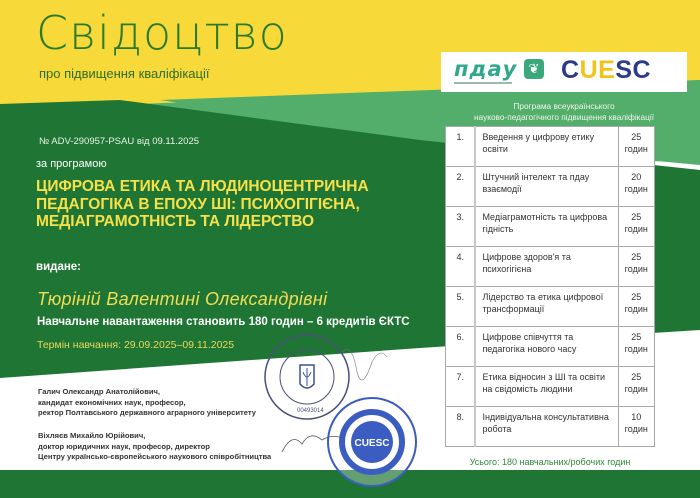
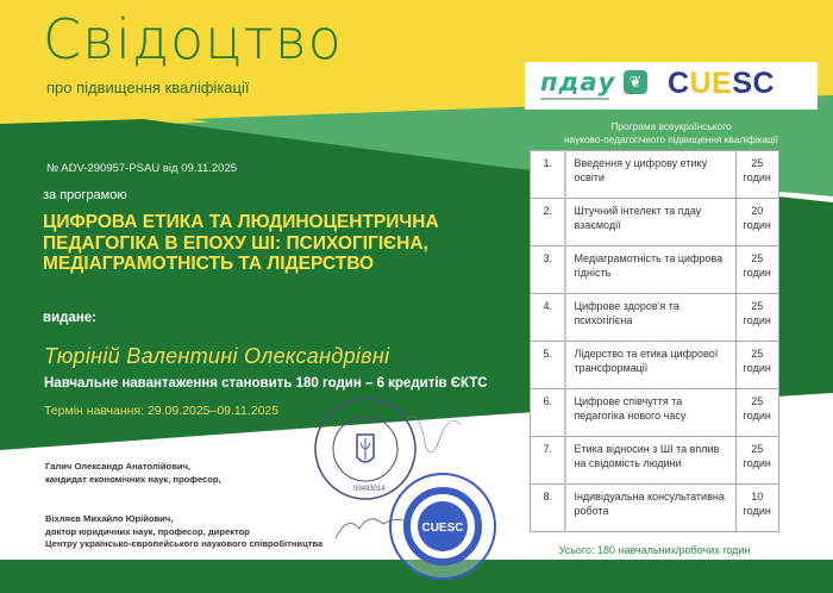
  Свідоцтво
  про підвищення кваліфікації
  № ADV-290957-PSAU від 09.11.2025
  за програмою
  ЦИФРОВА ЕТИКА ТА ЛЮДИНОЦЕНТРИЧНА ПЕДАГОГІКА В ЕПОХУ ШІ: ПСИХОГІГІЄНА, МЕДІАГРАМОТНІСТЬ ТА ЛІДЕРСТВО
  видане:
  Тюріній Валентині Олександрівні
  Навчальне навантаження становить 180 годин – 6 кредитів ЄКТС
  Термін навчання: 29.09.2025–09.11.2025
  Галич Олександр Анатолійович,
  кандидат економічних наук, професор,
- ректор Полтавського державного аграрного університету
  Віхляєв Михайло Юрійович,
  доктор юридичних наук, професор, директор
  Центру українсько-європейського наукового співробітництва
  CUESC
  пдау
  ❦
  CUESC
  Програма всеукраїнського
  науково-педагогічного підвищення кваліфікації
  1.	Введення у цифрову етику освіти	25годин
  2.	Штучний інтелект та пдау взаємодії	20годин
  3.	Медіаграмотність та цифрова гідність	25годин
  4.	Цифрове здоров'я та психогігієна	25годин
  5.	Лідерство та етика цифрової трансформації	25годин
  6.	Цифрове співчуття та педагогіка нового часу	25годин
- 7.	Етика відносин з ШІ та освіти на свідомість людини	25годин
+ 7.	Етика відносин з ШІ та вплив на свідомість людини	25годин
  8.	Індивідуальна консультативна робота	10годин
  Усього: 180 навчальних/робочих годин
